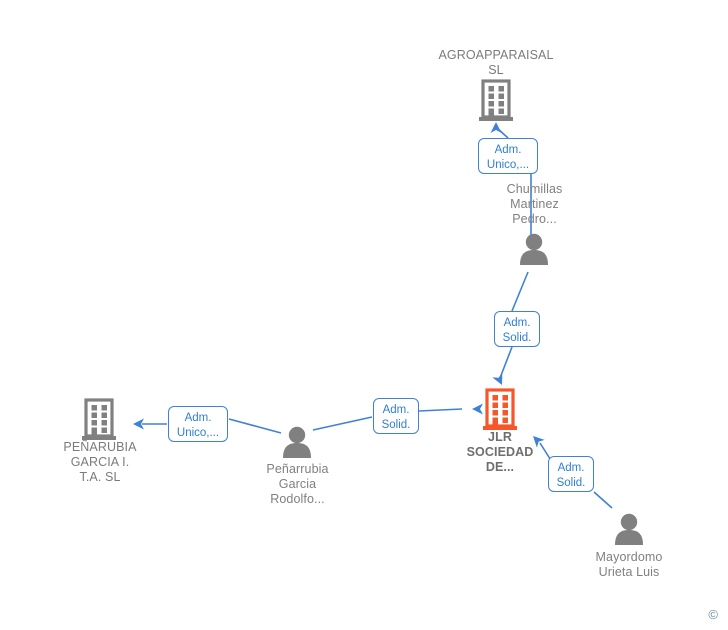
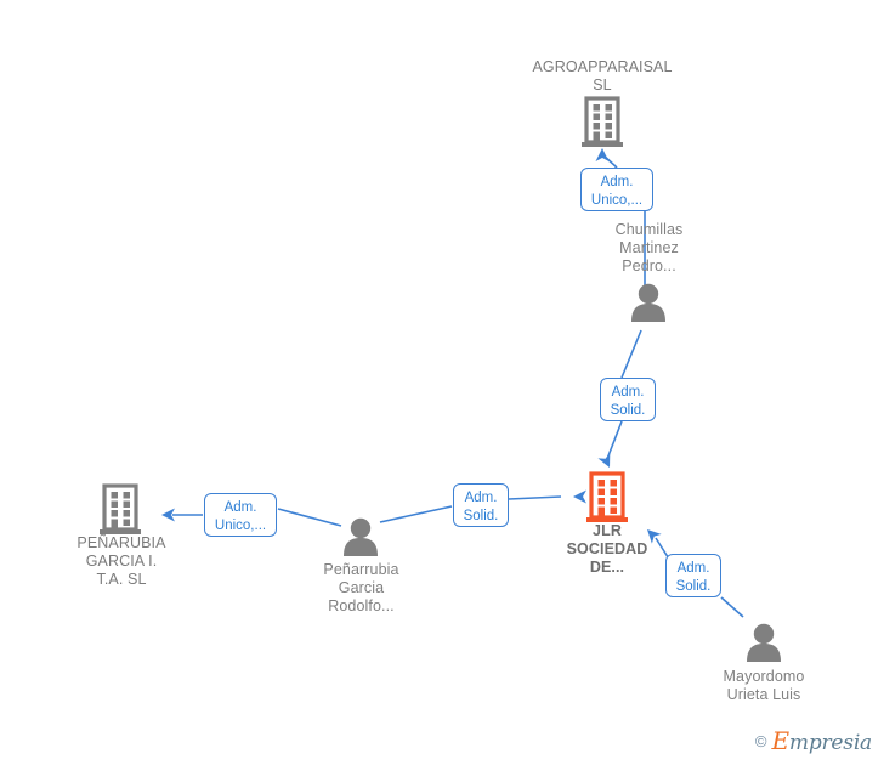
  AGROAPPARAISAL
  SL
  Chumillas
  Martinez
  Pedro...
  JLR
  SOCIEDAD
  DE...
  PEÑARUBIA
  GARCIA I.
  T.A. SL
  Peñarrubia
  Garcia
  Rodolfo...
  Mayordomo
  Urieta Luis
  Adm.
  Unico,...
  Adm.
  Solid.
  Adm.
  Unico,...
  Adm.
  Solid.
  Adm.
  Solid.
  ©
+ Empresia
